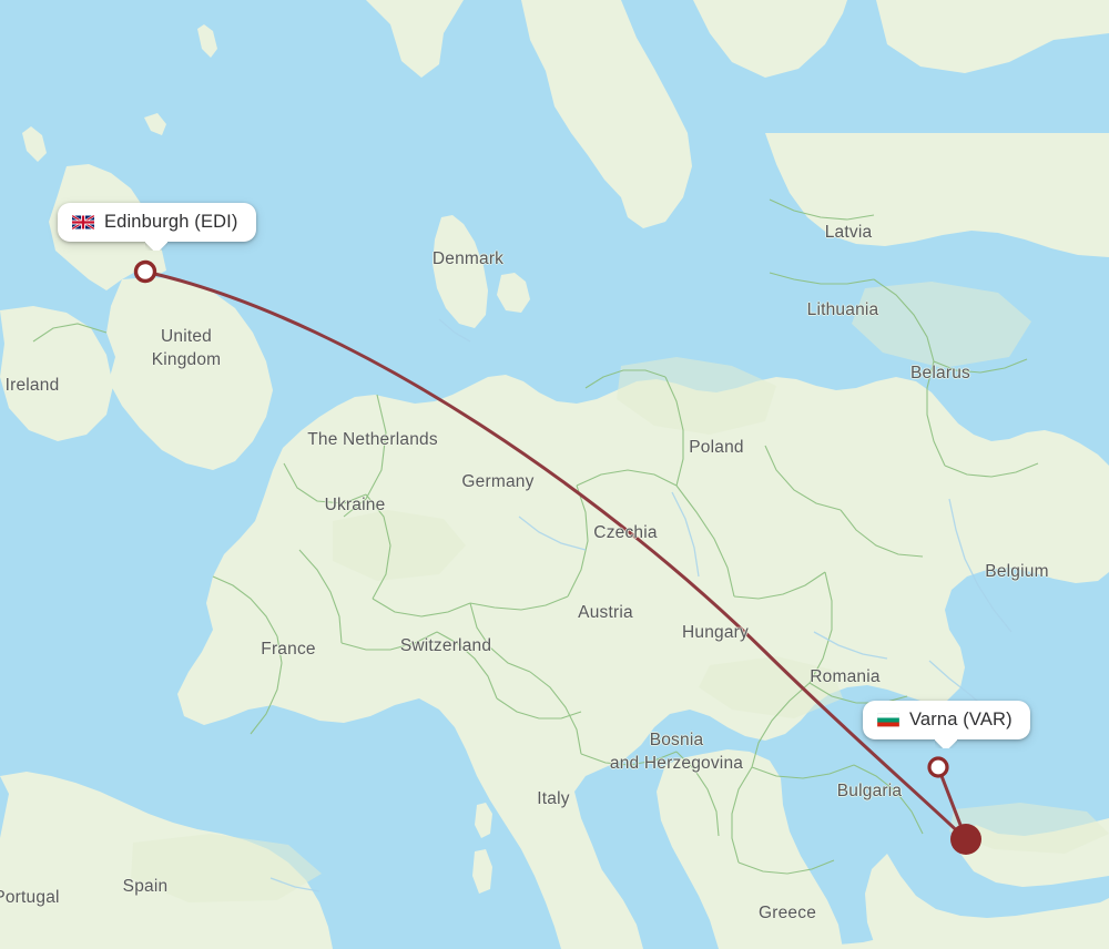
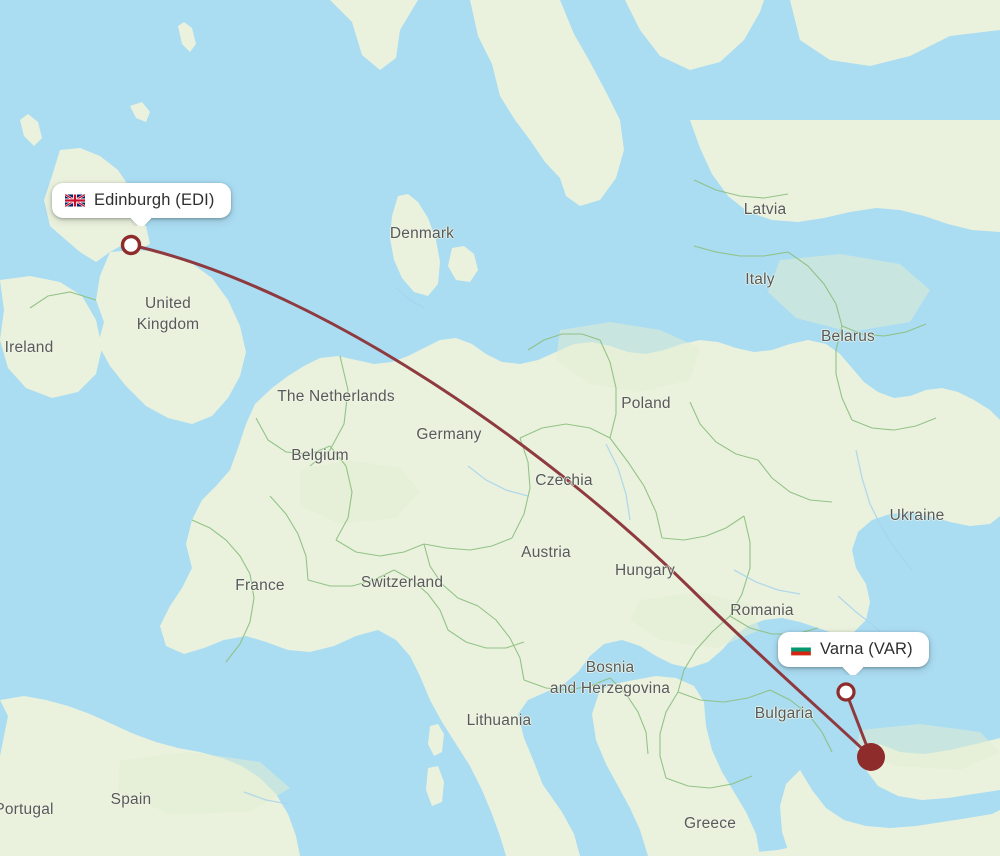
  Denmark
  Latvia
- Lithuania
+ Italy
  Belarus
- Belgium
+ Ukraine
  Poland
  The Netherlands
  Germany
- Ukraine
+ Belgium
  Czechia
  Austria
  Hungary
  Romania
  Bulgaria
  Switzerland
  France
- Italy
+ Lithuania
  Bosnia
  and Herzegovina
  Greece
  Spain
  ortugal
  Ireland
  United
  Kingdom
  Edinburgh (EDI)
  Varna (VAR)
